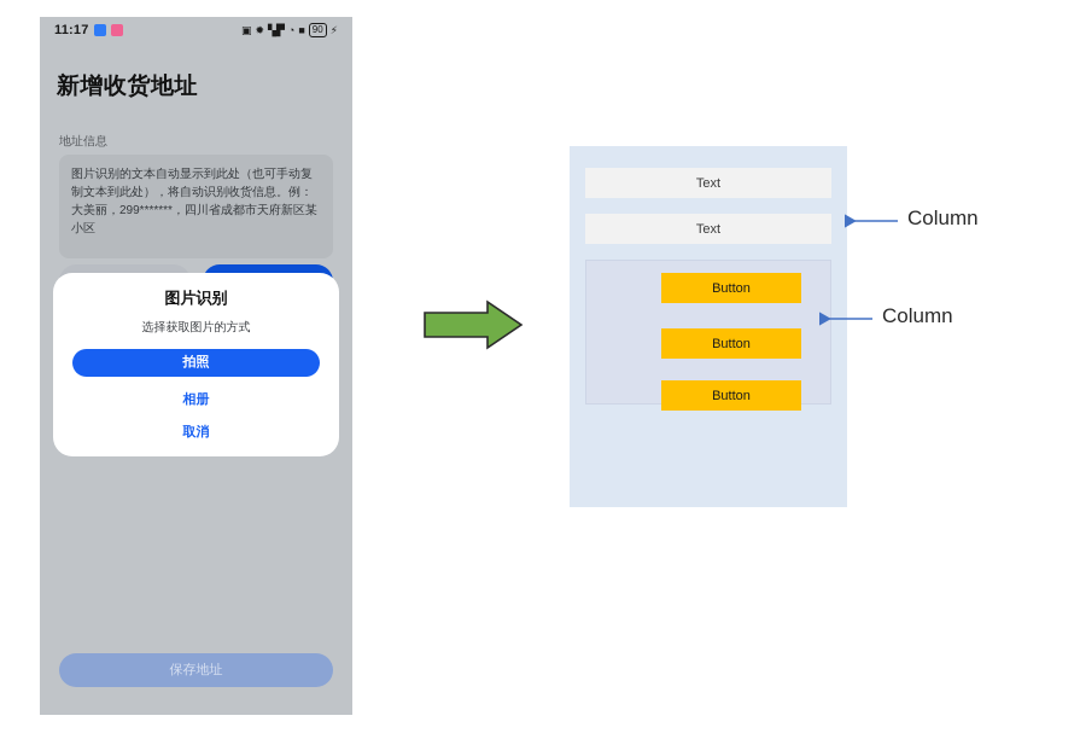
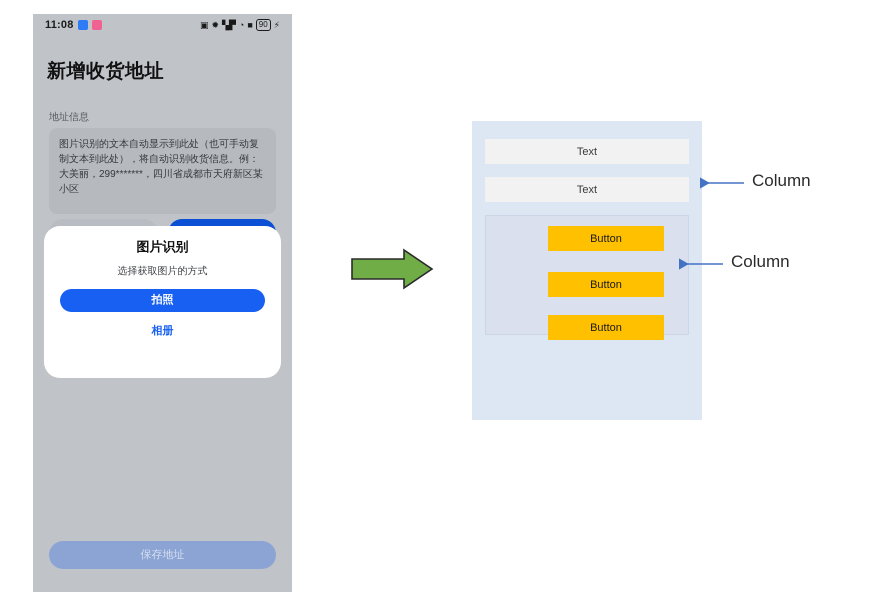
- 11:17
+ 11:08
  ▣
  ✹
  ▚▛
  ◔
  ■
  90
  ⚡
  新增收货地址
  地址信息
  图片识别的文本自动显示到此处（也可手动复制文本到此处），将自动识别收货信息。例：大美丽，299*******，四川省成都市天府新区某小区
  保存地址
  图片识别
  选择获取图片的方式
  拍照
  相册
- 取消
  Text
  Text
  Button
  Button
  Button
  Column
  Column
